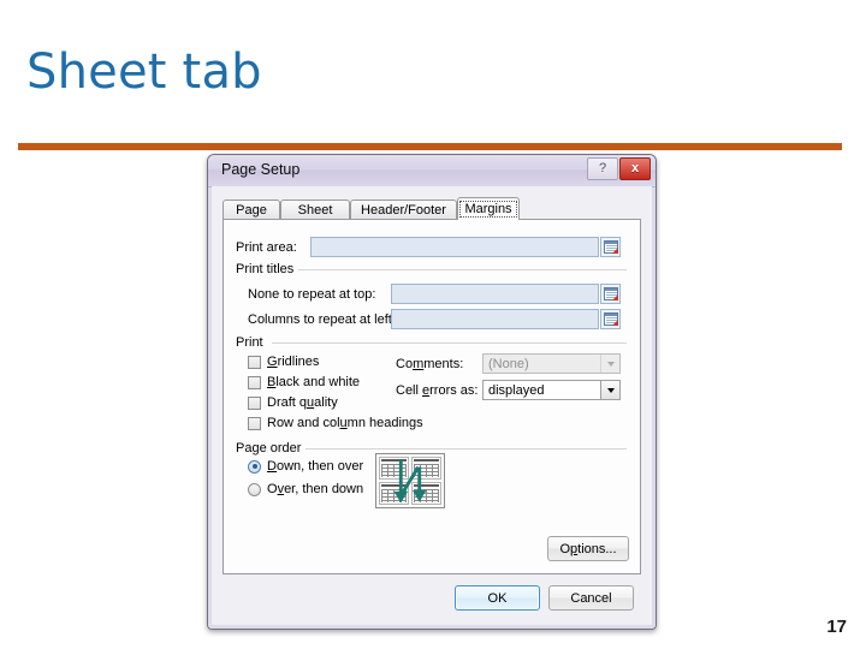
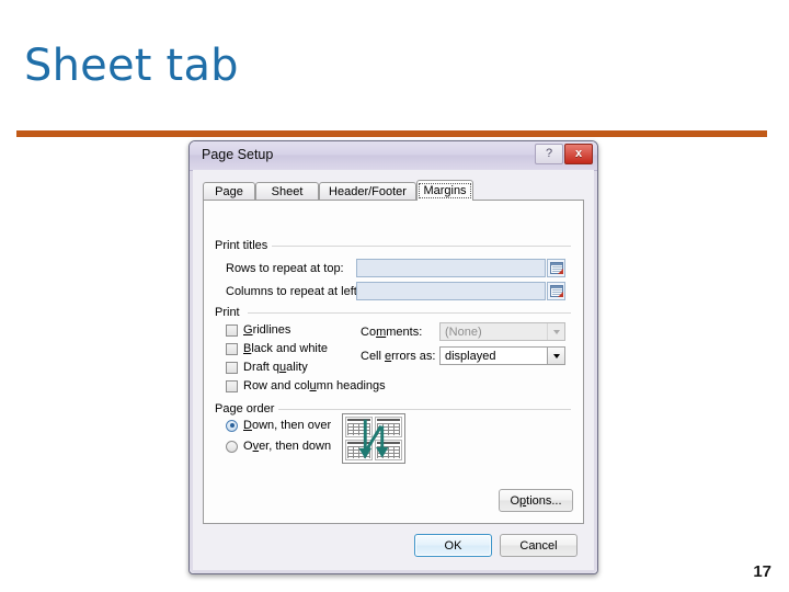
  Sheet tab
  Page Setup
  ?
  x
  Page
  Sheet
  Header/Footer
  Margins
- Print area:
  Print titles
- None to repeat at top:
+ Rows to repeat at top:
  Columns to repeat at lef
  Print
  Gridlines
  Black and white
  Draft quality
  Row and column headings
  Comments:
  (None)
  Cell errors as:
  displayed
  Page order
  Down, then over
  Over, then down
  Options...
  OK
  Cancel
  17
